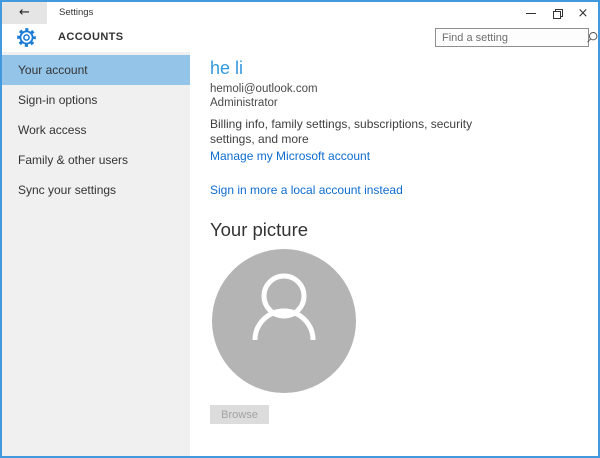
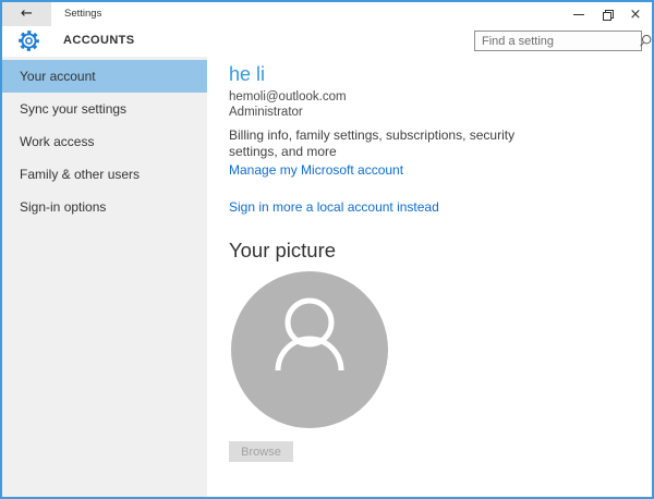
  ←
  Settings
  ×
  ACCOUNTS
  Find a setting
  Your account
- Sign-in options
+ Sync your settings
  Work access
  Family & other users
- Sync your settings
+ Sign-in options
  he li
  hemoli@outlook.com
  Administrator
  Billing info, family settings, subscriptions, security settings, and more
  Manage my Microsoft account
  Sign in more a local account instead
  Your picture
  Browse
